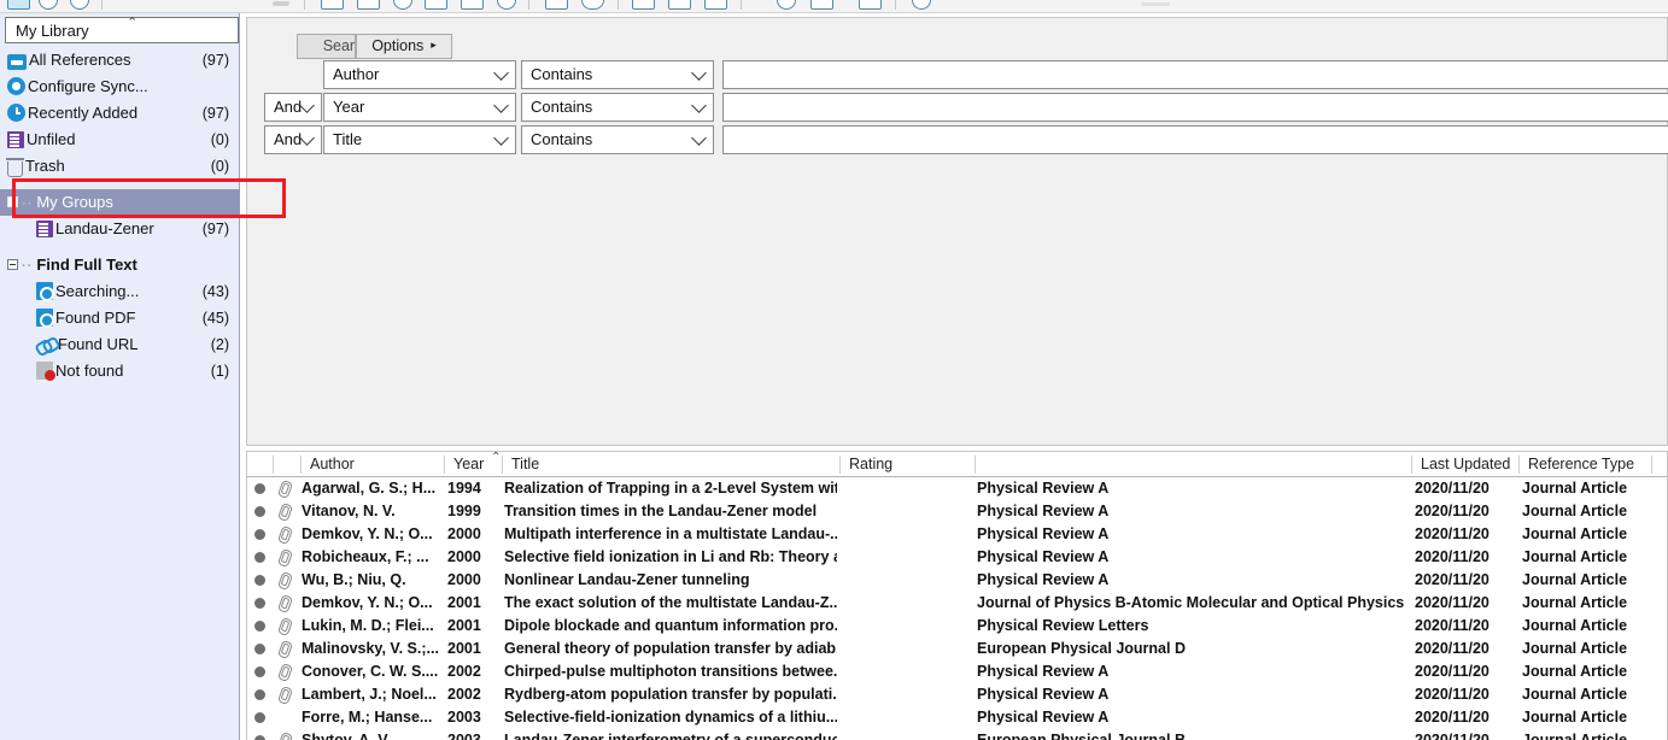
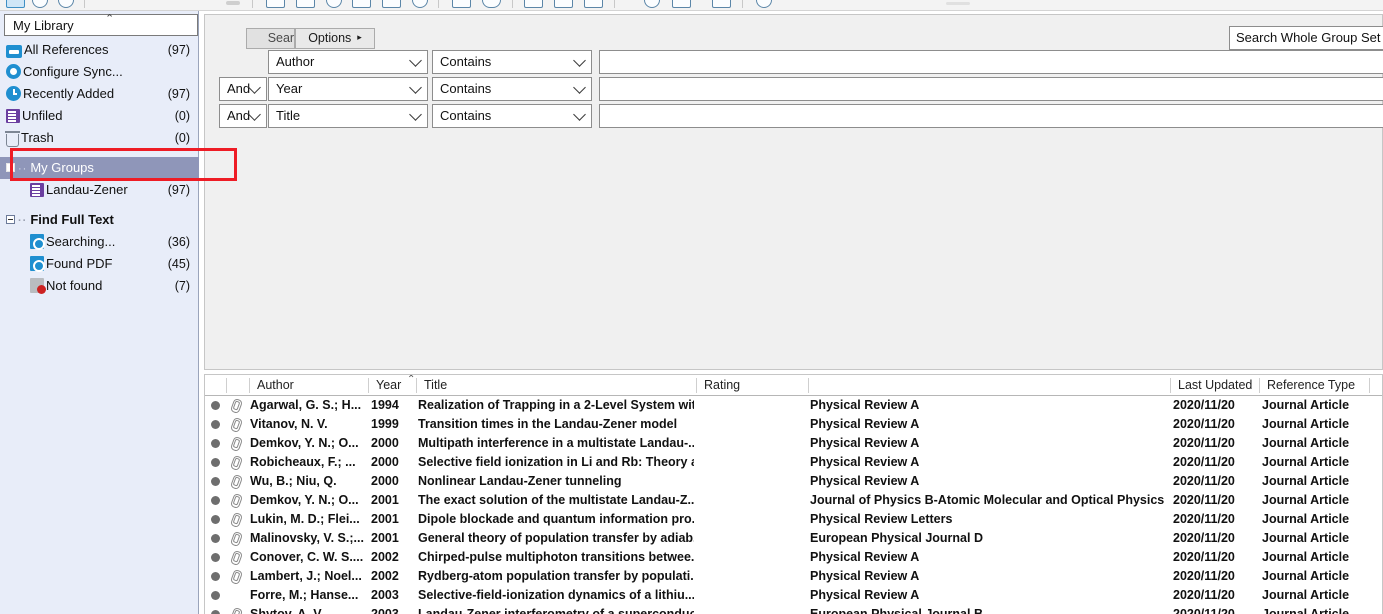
  My Library
  ⌃
  All References
  (97)
  Configure Sync...
  Recently Added
  (97)
  Unfiled
  (0)
  Trash
  (0)
  ·· My Groups
  Landau-Zener
  (97)
  ·· Find Full Text
  Searching...
- (43)
+ (36)
  Found PDF
  (45)
- Found URL
- (2)
  Not found
- (1)
+ (7)
  Options
  ▸
+ Search Whole Group Set
  Author
  Contains
  And
  Year
  Contains
  And
  Title
  Contains
  Author
  Year
  ⌃
  Title
  Rating
  Last Updated
  Reference Type
  Agarwal, G. S.; H...
  1994
  Realization of Trapping in a 2-Level System wit
  Physical Review A
  2020/11/20
  Journal Article
  Vitanov, N. V.
  1999
  Transition times in the Landau-Zener model
  Physical Review A
  2020/11/20
  Journal Article
  Demkov, Y. N.; O...
  2000
  Multipath interference in a multistate Landau-..
  Physical Review A
  2020/11/20
  Journal Article
  Robicheaux, F.; ...
  2000
  Selective field ionization in Li and Rb: Theory
  Physical Review A
  2020/11/20
  Journal Article
  Wu, B.; Niu, Q.
  2000
  Nonlinear Landau-Zener tunneling
  Physical Review A
  2020/11/20
  Journal Article
  Demkov, Y. N.; O...
  2001
  The exact solution of the multistate Landau-Z..
  Journal of Physics B-Atomic Molecular and Optical Physics
  2020/11/20
  Journal Article
  Lukin, M. D.; Flei...
  2001
  Dipole blockade and quantum information pro.
  Physical Review Letters
  2020/11/20
  Journal Article
  Malinovsky, V. S.;...
  2001
  General theory of population transfer by adiab
  European Physical Journal D
  2020/11/20
  Journal Article
  Conover, C. W. S....
  2002
  Chirped-pulse multiphoton transitions betwee.
  Physical Review A
  2020/11/20
  Journal Article
  Lambert, J.; Noel...
  2002
  Rydberg-atom population transfer by populati.
  Physical Review A
  2020/11/20
  Journal Article
  Forre, M.; Hanse...
  2003
  Selective-field-ionization dynamics of a lithiu...
  Physical Review A
  2020/11/20
  Journal Article
